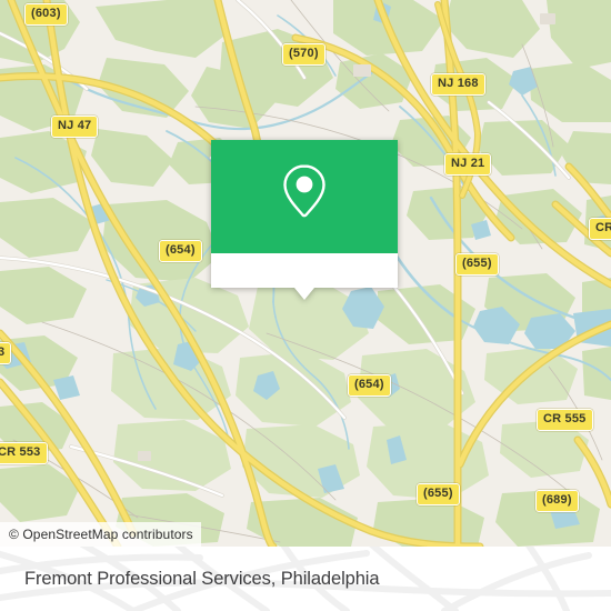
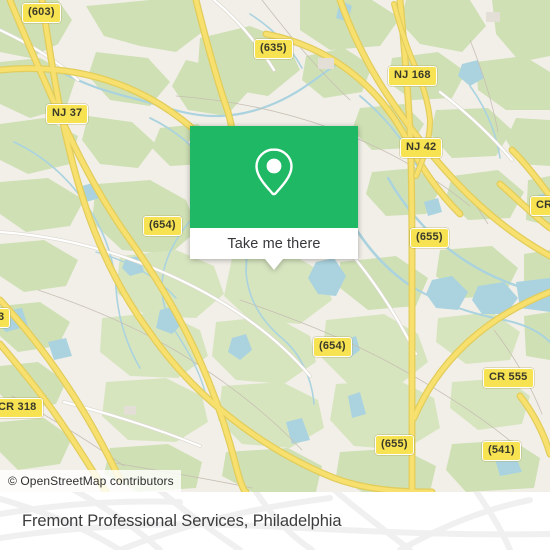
  (603)
- (570)
+ (635)
  NJ 168
- NJ 47
+ NJ 37
- NJ 21
+ NJ 42
  CR
  (654)
  (655)
  3
  (654)
  CR 555
- CR 553
+ CR 318
  (655)
- (689)
+ (541)
+ Take me there
  © OpenStreetMap contributors
  Fremont Professional Services, Philadelphia
